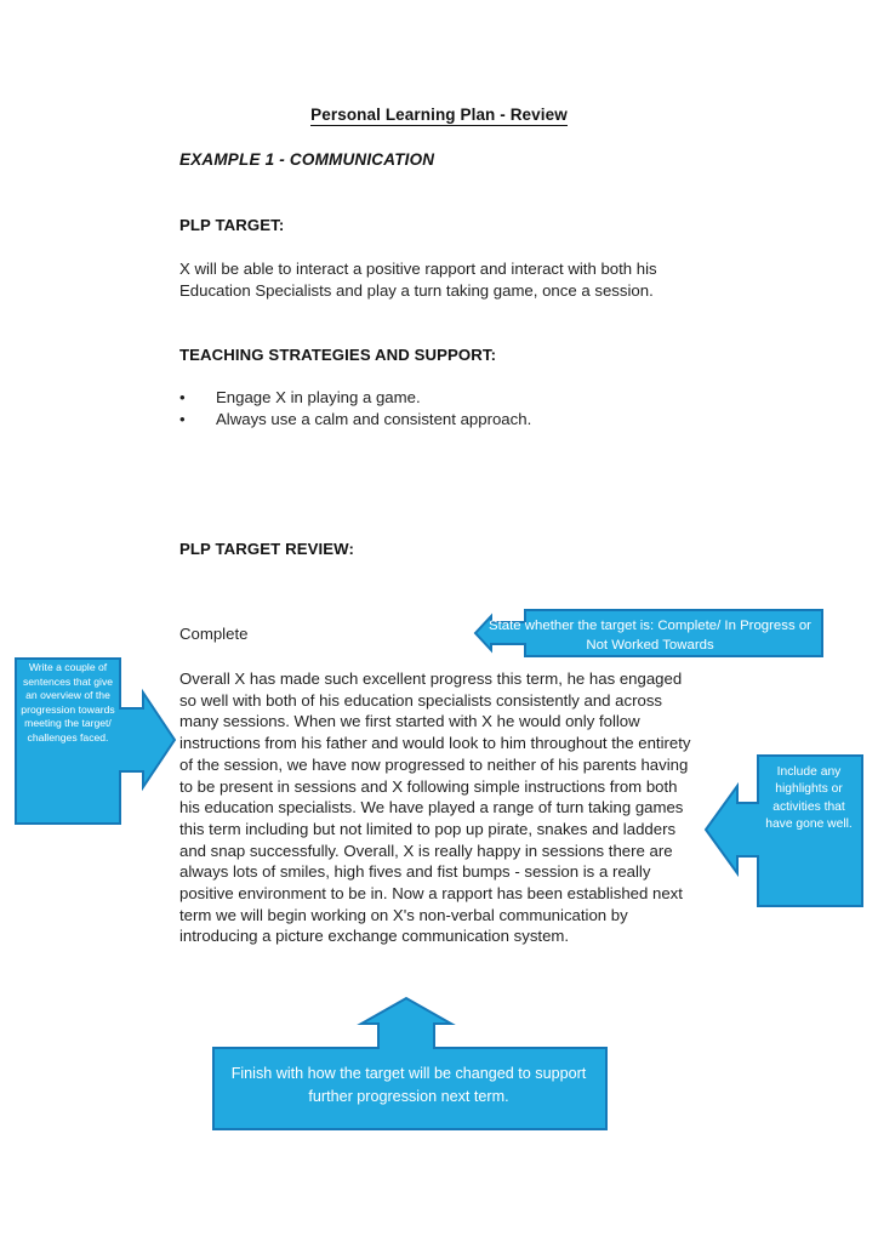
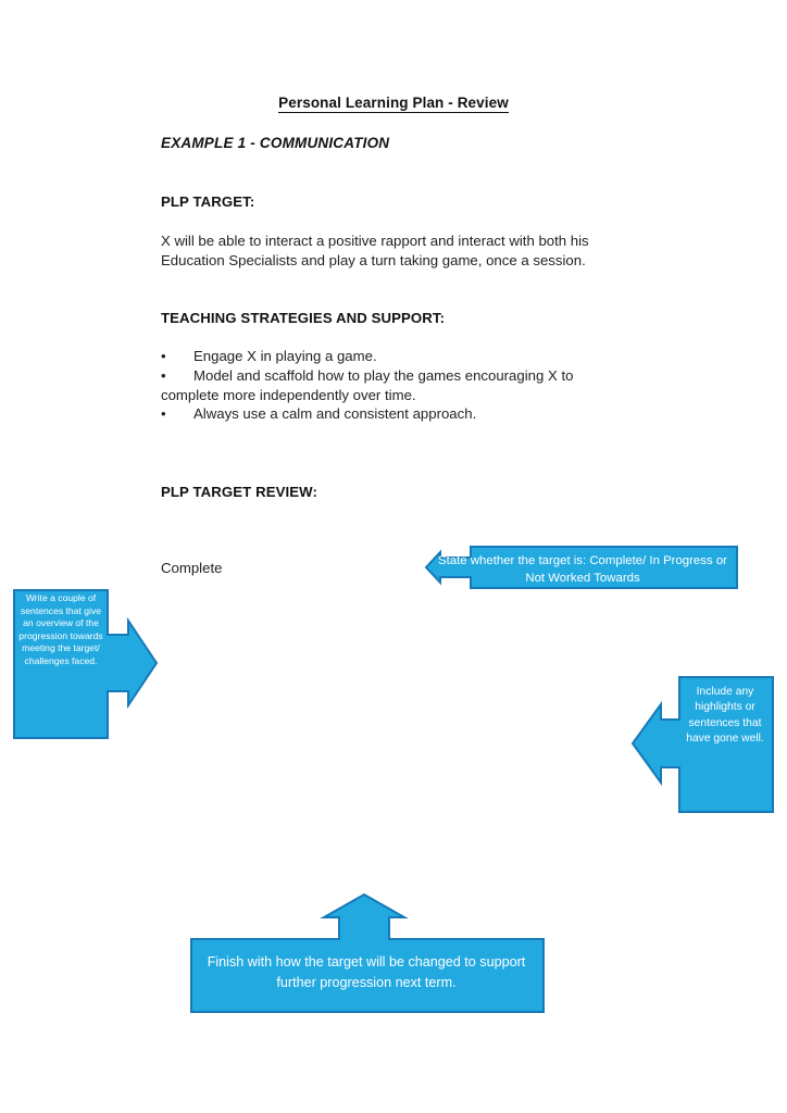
  Personal Learning Plan - Review
  EXAMPLE 1 - COMMUNICATION
  PLP TARGET:
  X will be able to interact a positive rapport and interact with both his Education Specialists and play a turn taking game, once a session.
  TEACHING STRATEGIES AND SUPPORT:
  • Engage X in playing a game.
+ • Model and scaffold how to play the games encouraging X to complete more independently over time.
  • Always use a calm and consistent approach.
  PLP TARGET REVIEW:
  Complete
- Overall X has made such excellent progress this term, he has engaged so well with both of his education specialists consistently and across many sessions. When we first started with X he would only follow instructions from his father and would look to him throughout the entirety of the session, we have now progressed to neither of his parents having to be present in sessions and X following simple instructions from both his education specialists. We have played a range of turn taking games this term including but not limited to pop up pirate, snakes and ladders and snap successfully. Overall, X is really happy in sessions there are always lots of smiles, high fives and fist bumps - session is a really positive environment to be in. Now a rapport has been established next term we will begin working on X's non-verbal communication by introducing a picture exchange communication system.
  State whether the target is: Complete/ In Progress or Not Worked Towards
  Write a couple of sentences that give an overview of the progression towards meeting the target/ challenges faced.
- Include any highlights or activities that have gone well.
+ Include any highlights or sentences that have gone well.
  Finish with how the target will be changed to support further progression next term.
